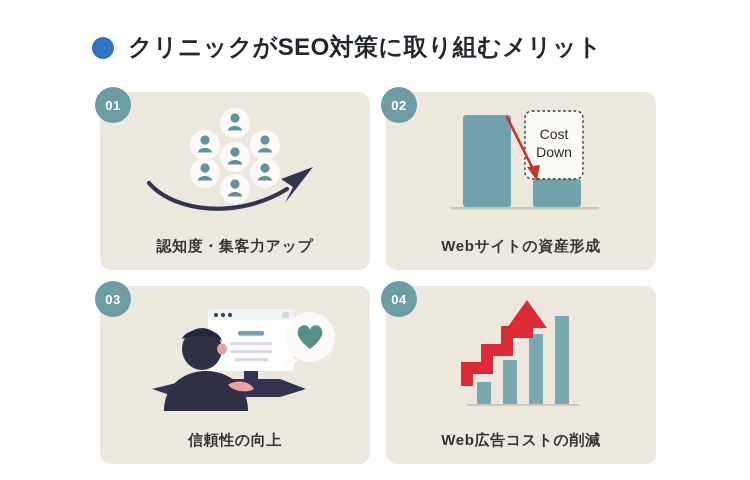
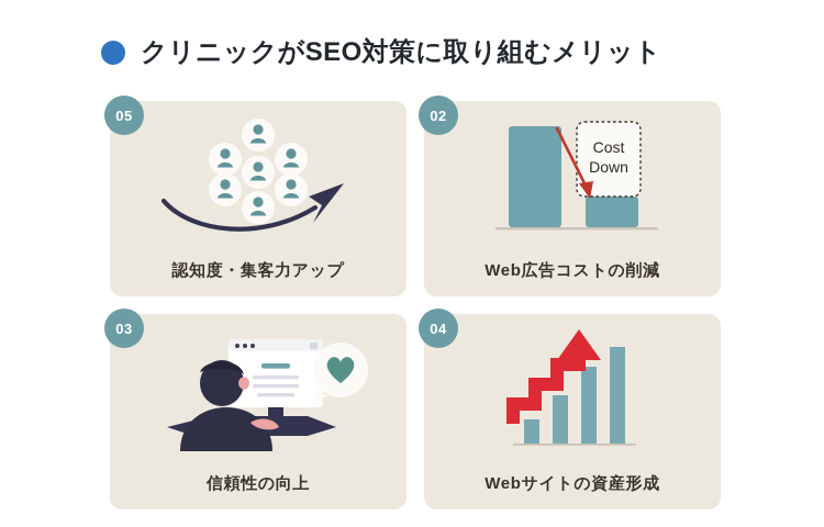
  クリニックがSEO対策に取り組むメリット
- 01
+ 05
  認知度・集客力アップ
  02
  Cost
  Down
- Webサイトの資産形成
+ Web広告コストの削減
  03
  信頼性の向上
  04
- Web広告コストの削減
+ Webサイトの資産形成
